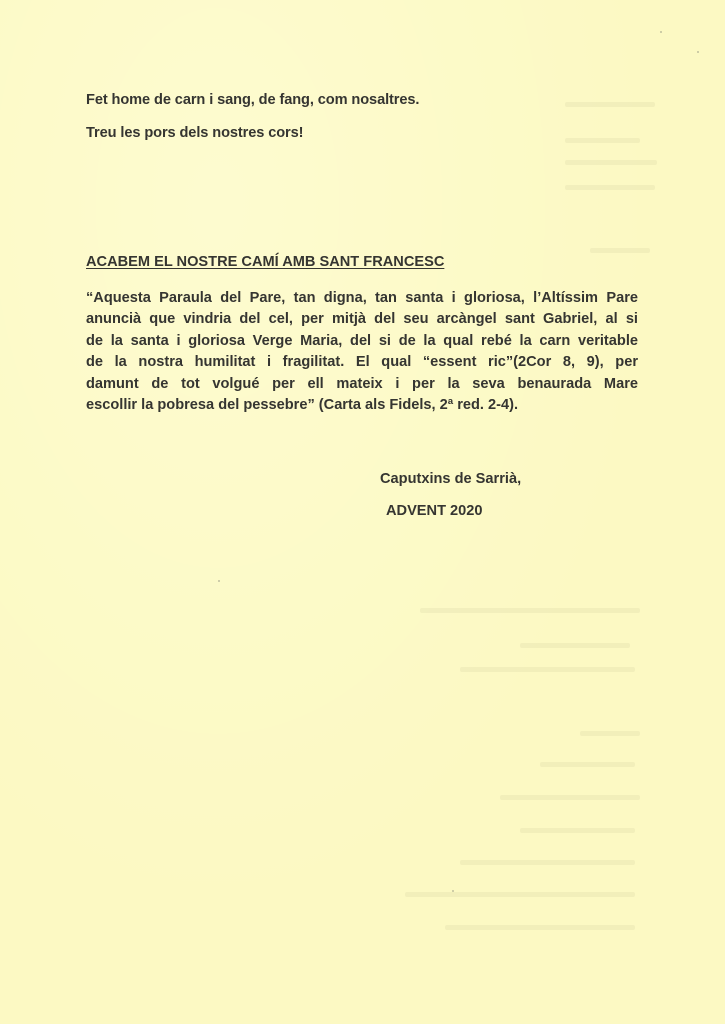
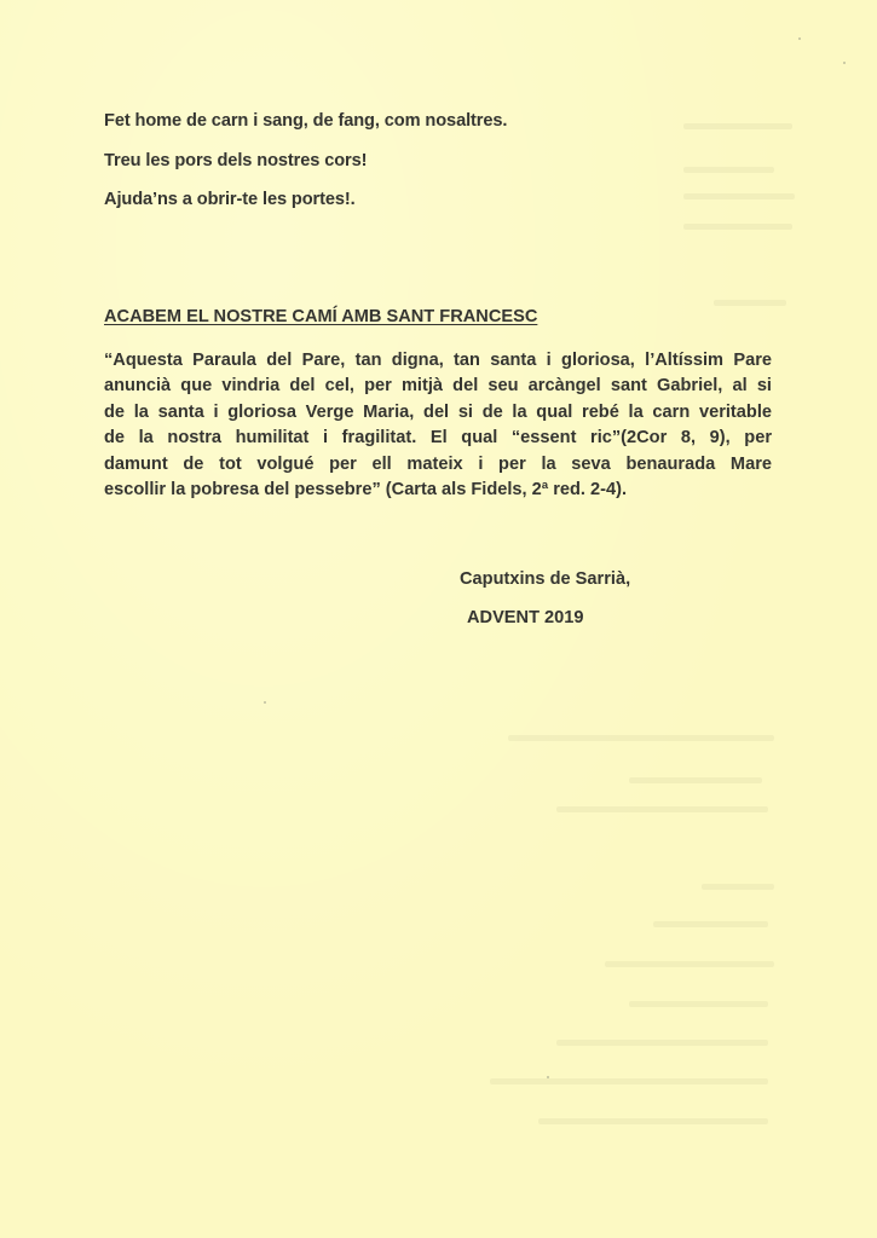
  Fet home de carn i sang, de fang, com nosaltres.
  Treu les pors dels nostres cors!
+ Ajuda’ns a obrir-te les portes!.
  ACABEM EL NOSTRE CAMÍ AMB SANT FRANCESC
  “Aquesta Paraula del Pare, tan digna, tan santa i gloriosa, l’Altíssim Pare
  anuncià que vindria del cel, per mitjà del seu arcàngel sant Gabriel, al si
  de la santa i gloriosa Verge Maria, del si de la qual rebé la carn veritable
  de la nostra humilitat i fragilitat. El qual “essent ric”(2Cor 8, 9), per
  damunt de tot volgué per ell mateix i per la seva benaurada Mare
  escollir la pobresa del pessebre” (Carta als Fidels, 2ª red. 2-4).
  Caputxins de Sarrià,
- ADVENT 2020
+ ADVENT 2019
